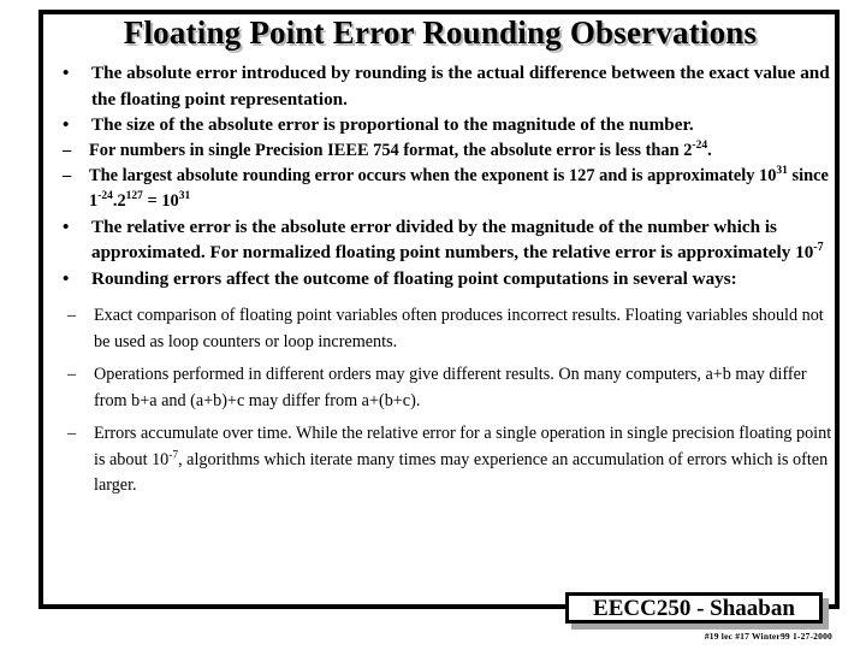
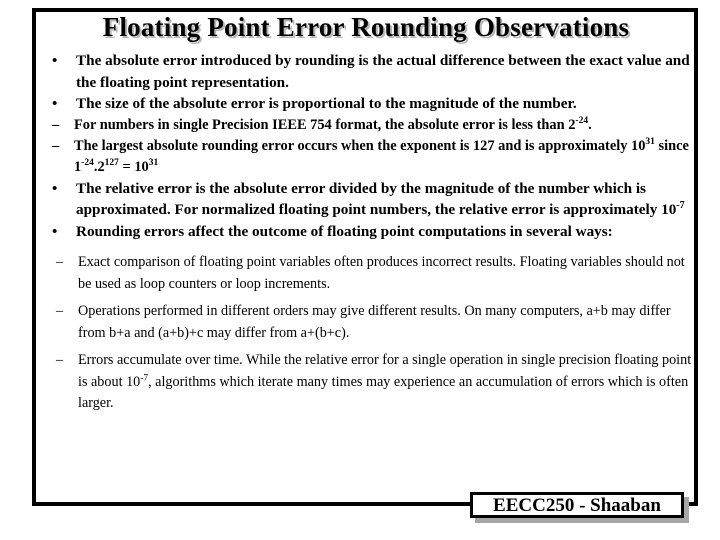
  Floating Point Error Rounding Observations
  •
  The absolute error introduced by rounding is the actual difference between the exact value and the floating point representation.
  •
  The size of the absolute error is proportional to the magnitude of the number.
  –
  For numbers in single Precision IEEE 754 format, the absolute error is less than 2-24.
  –
  The largest absolute rounding error occurs when the exponent is 127 and is approximately 1031 since 1-24.2127 = 1031
  •
  The relative error is the absolute error divided by the magnitude of the number which is approximated. For normalized floating point numbers, the relative error is approximately 10-7
  •
  Rounding errors affect the outcome of floating point computations in several ways:
  –
  Exact comparison of floating point variables often produces incorrect results. Floating variables should not be used as loop counters or loop increments.
  –
  Operations performed in different orders may give different results. On many computers, a+b may differ from b+a and (a+b)+c may differ from a+(b+c).
  –
  Errors accumulate over time. While the relative error for a single operation in single precision floating point is about 10-7, algorithms which iterate many times may experience an accumulation of errors which is often larger.
  EECC250 - Shaaban
- #19 lec #17 Winter99 1-27-2000
